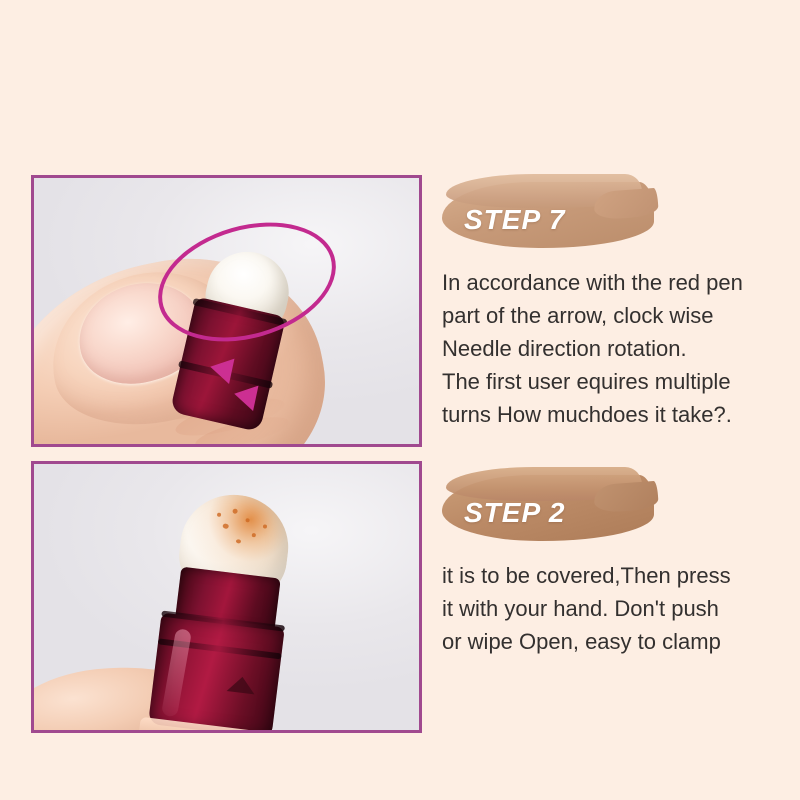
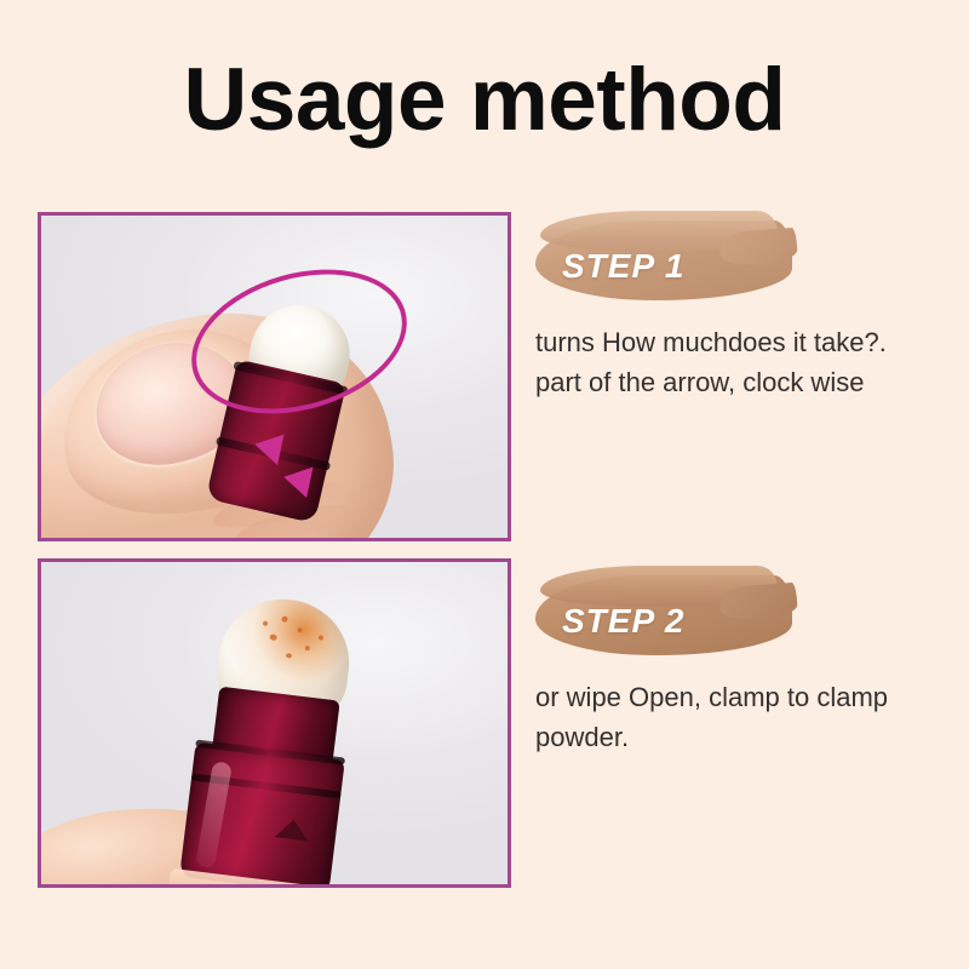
+ Usage method
- STEP 7
+ STEP 1
- In accordance with the red pen
- part of the arrow, clock wise
+ turns How muchdoes it take?.
- Needle direction rotation.
- The first user equires multiple
- turns How muchdoes it take?.
+ part of the arrow, clock wise
  STEP 2
- it is to be covered,Then press
- it with your hand. Don't push
- or wipe Open, easy to clamp
+ or wipe Open, clamp to clamp
+ powder.
